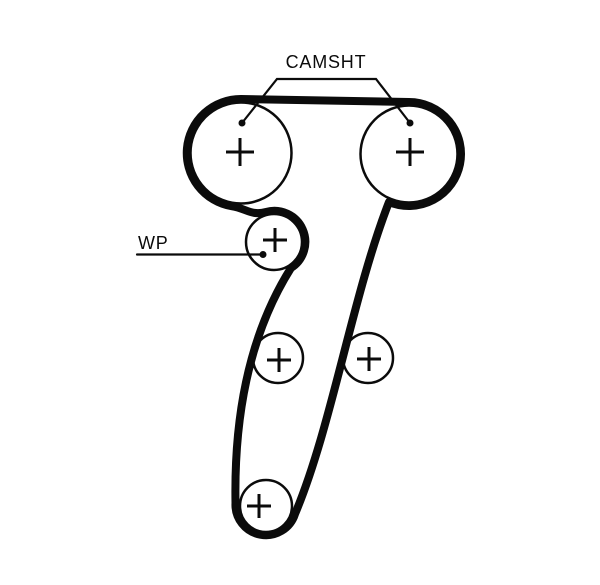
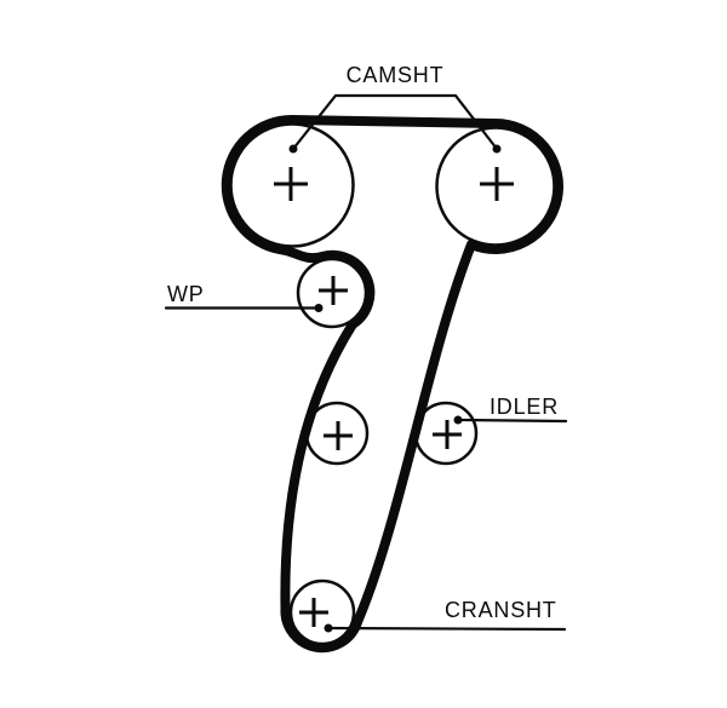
  CAMSHT
  WP
+ IDLER
+ CRANSHT
